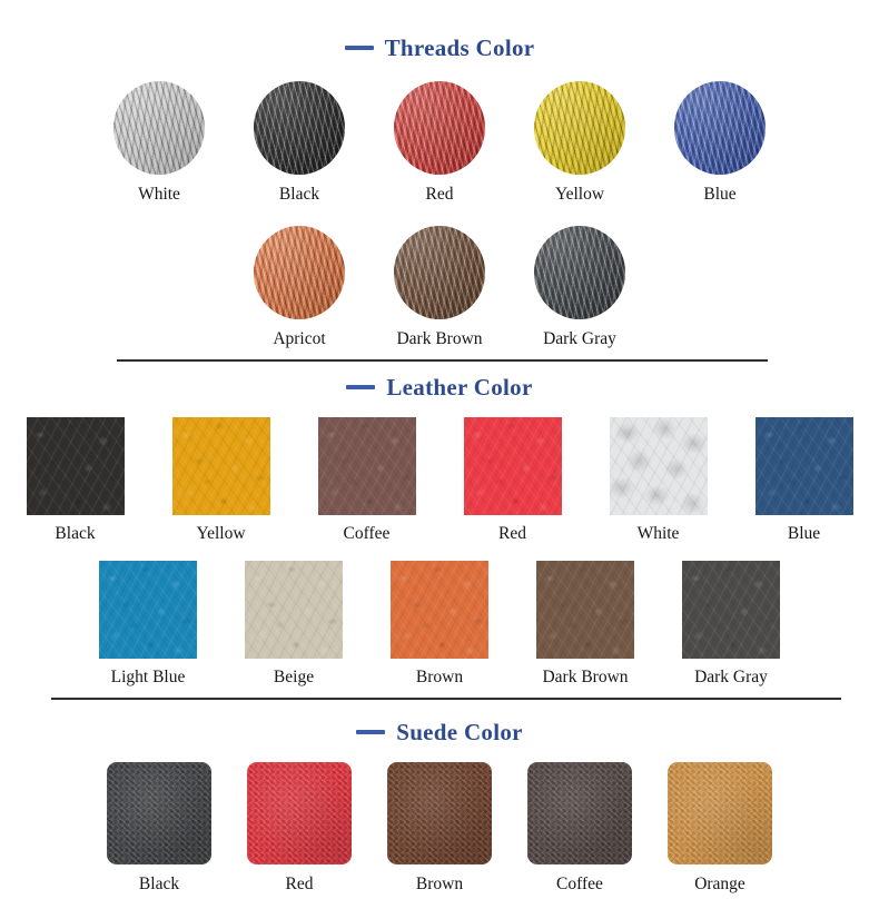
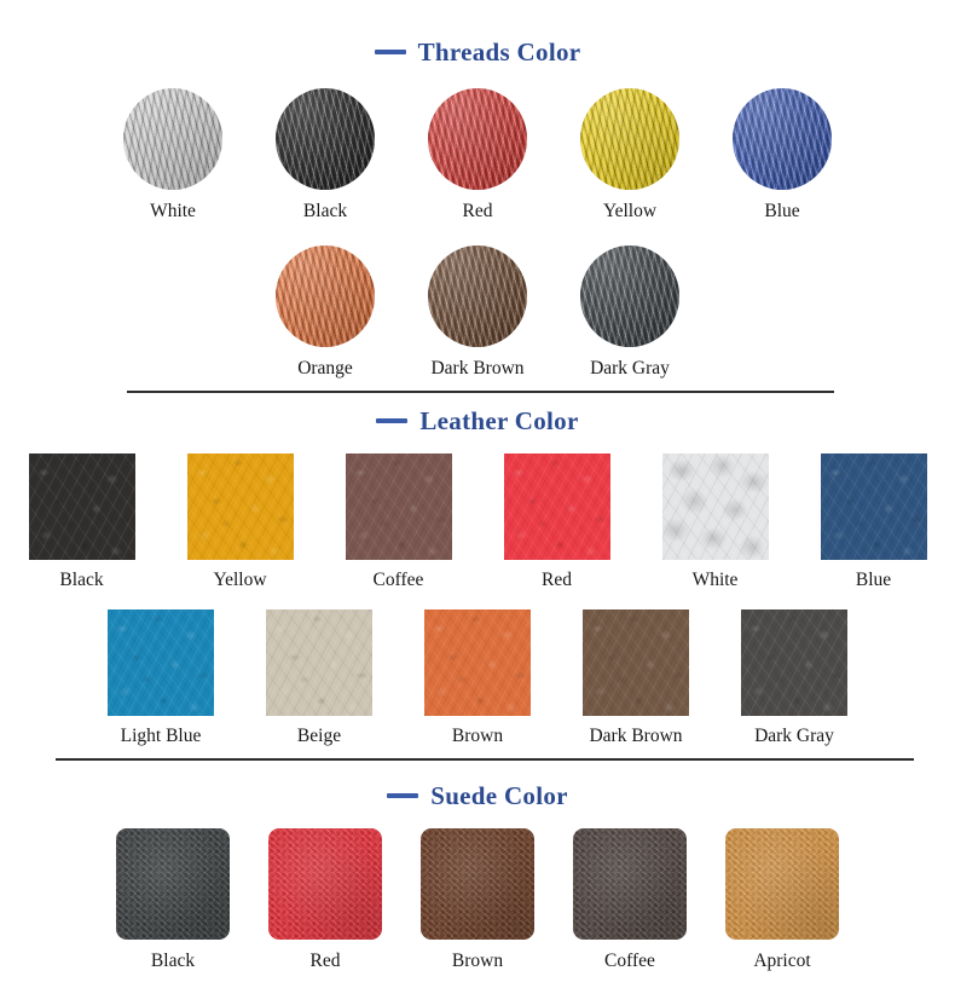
  Threads Color
  White
  Black
  Red
  Yellow
  Blue
- Apricot
+ Orange
  Dark Brown
  Dark Gray
  Leather Color
  Black
  Yellow
  Coffee
  Red
  White
  Blue
  Light Blue
  Beige
  Brown
  Dark Brown
  Dark Gray
  Suede Color
  Black
  Red
  Brown
  Coffee
- Orange
+ Apricot
